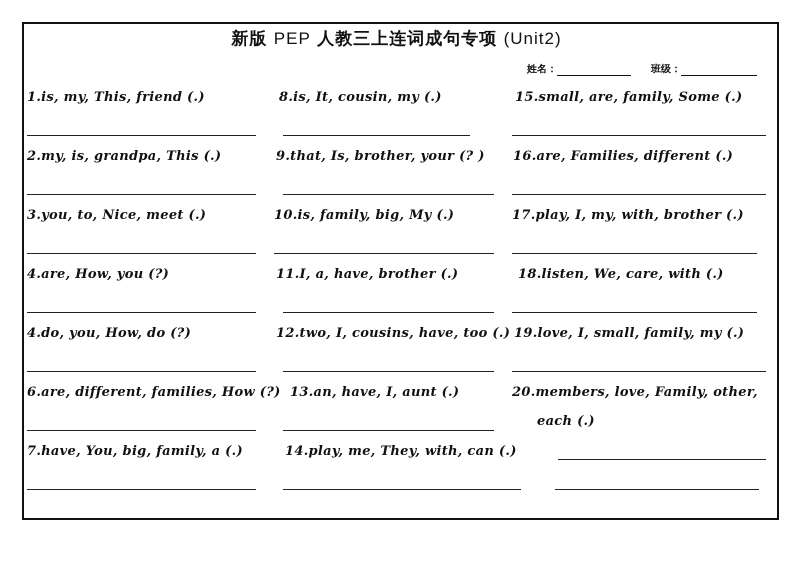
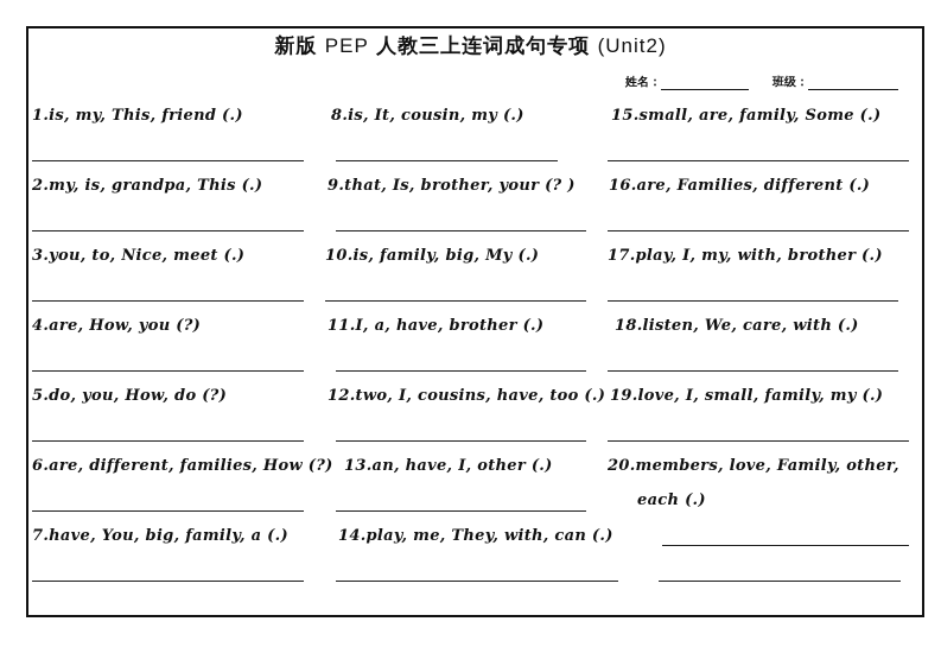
  新版 PEP 人教三上连词成句专项 (Unit2)
  姓名：
  班级：
  1.is, my, This, friend (.)
  2.my, is, grandpa, This (.)
  3.you, to, Nice, meet (.)
  4.are, How, you (?)
- 4.do, you, How, do (?)
+ 5.do, you, How, do (?)
  6.are, different, families, How (?)
  7.have, You, big, family, a (.)
  8.is, It, cousin, my (.)
  9.that, Is, brother, your (? )
  10.is, family, big, My (.)
  11.I, a, have, brother (.)
  12.two, I, cousins, have, too (.)
- 13.an, have, I, aunt (.)
+ 13.an, have, I, other (.)
  14.play, me, They, with, can (.)
  15.small, are, family, Some (.)
  16.are, Families, different (.)
  17.play, I, my, with, brother (.)
  18.listen, We, care, with (.)
  19.love, I, small, family, my (.)
  20.members, love, Family, other,
  each (.)
